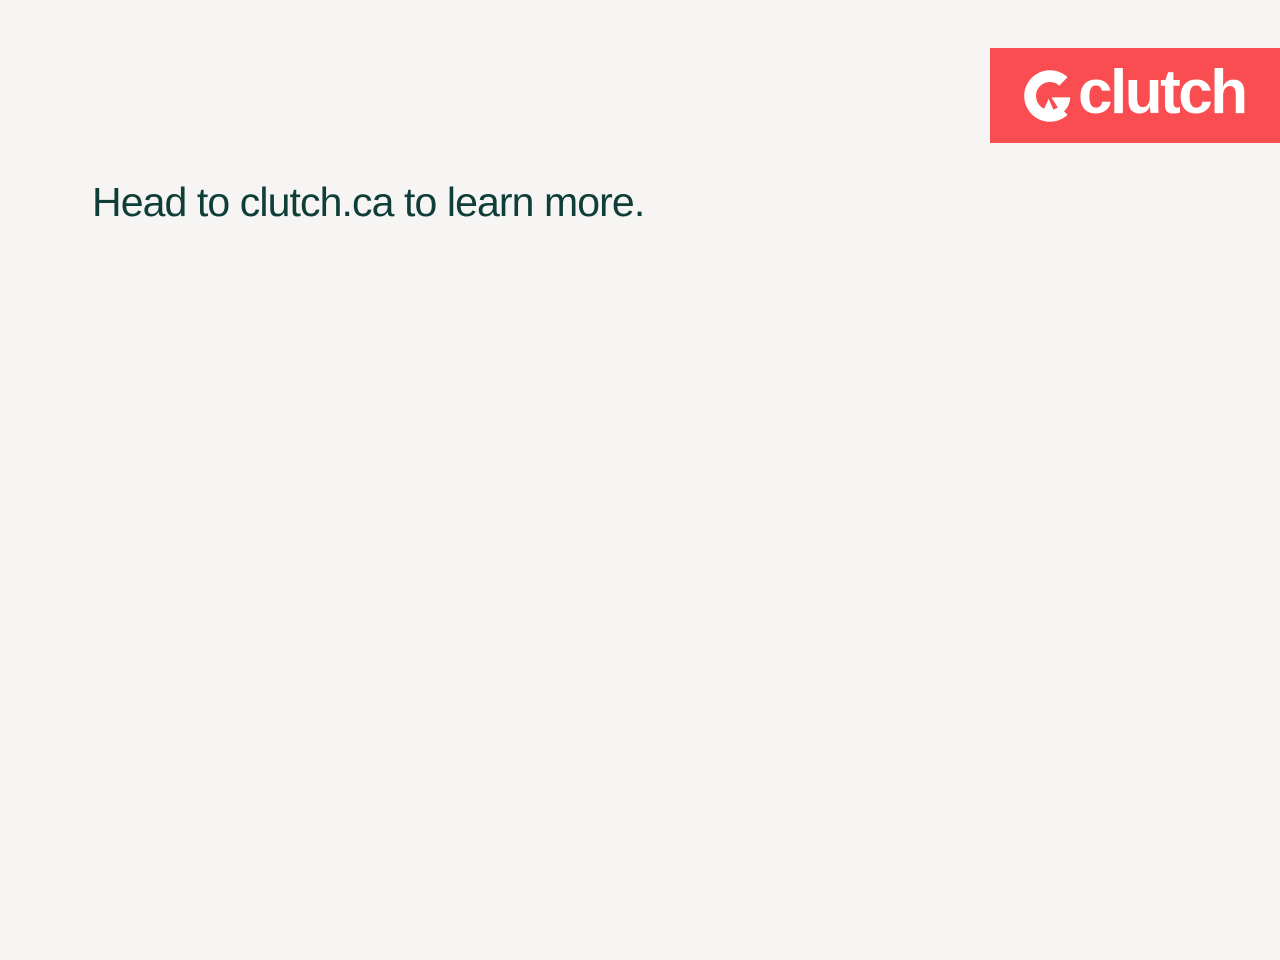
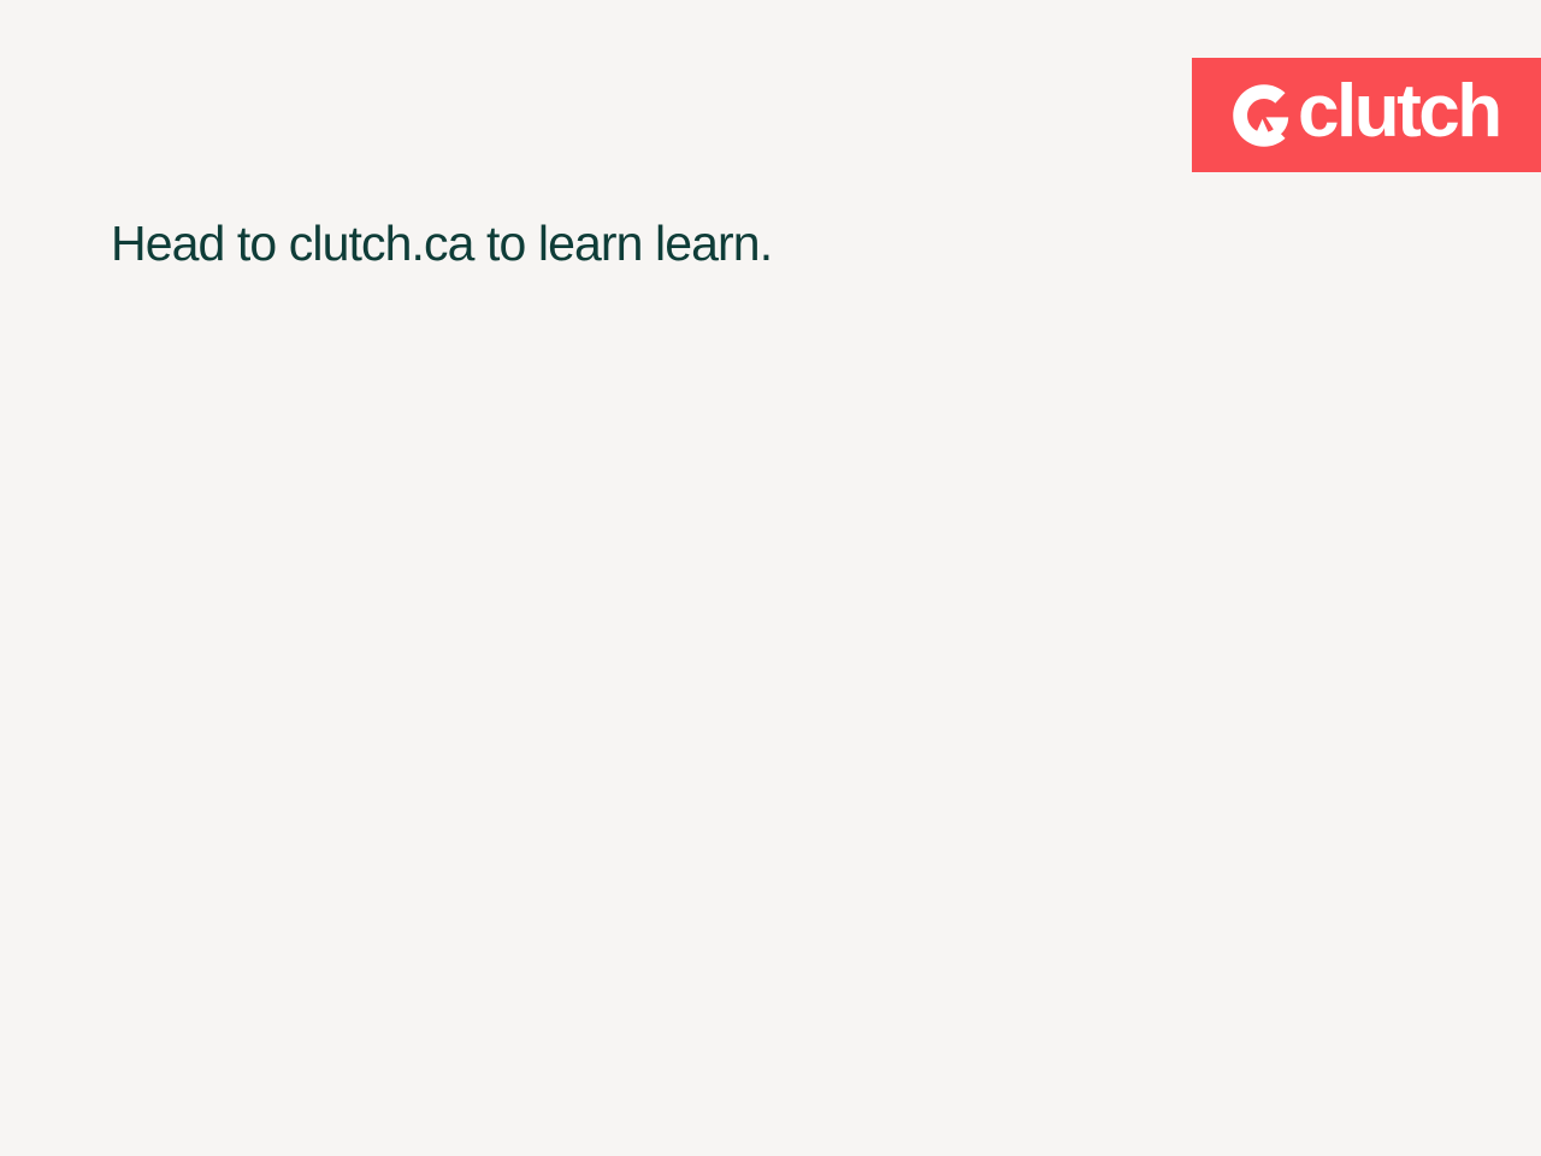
  clutch
- Head to clutch.ca to learn more.
+ Head to clutch.ca to learn learn.
